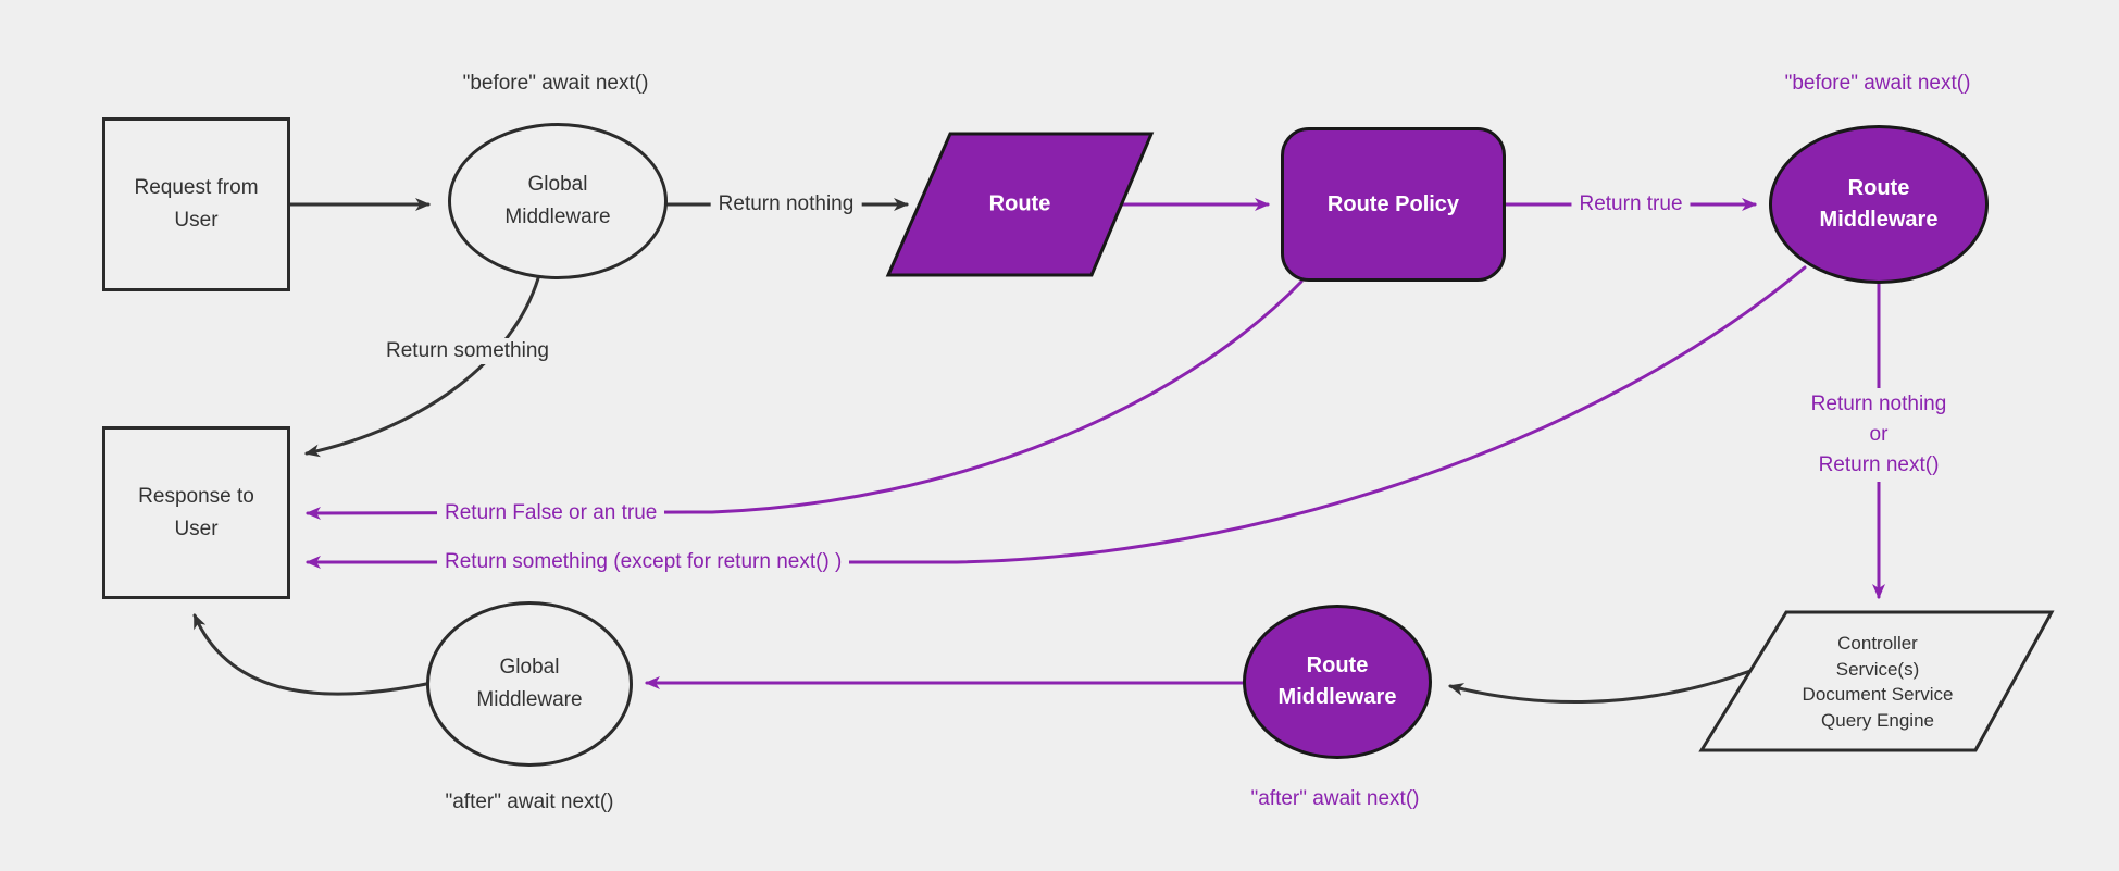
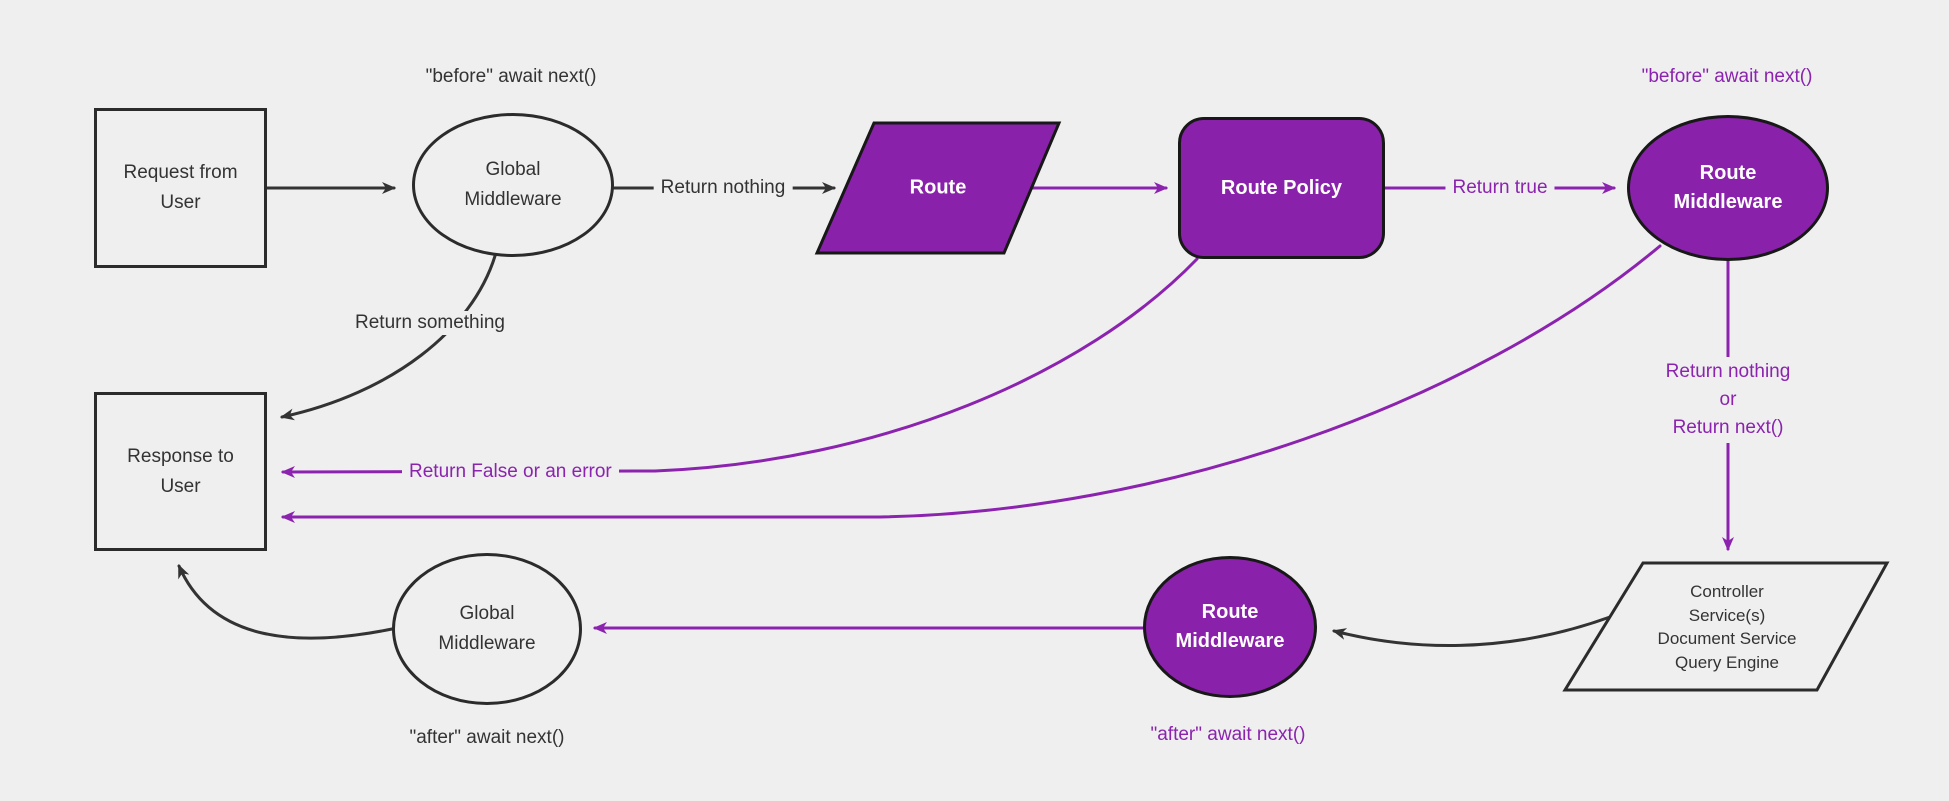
  Request from
  User
  Global
  Middleware
  Route
  Route Policy
  Route
  Middleware
  Response to
  User
  Global
  Middleware
  Route
  Middleware
  Controller
  Service(s)
  Document Service
  Query Engine
  "before" await next()
  "before" await next()
  Return nothing
  Return true
  Return something
  Return nothing
  or
  Return next()
- Return False or an true
+ Return False or an error
- Return something (except for return next() )
  "after" await next()
  "after" await next()
